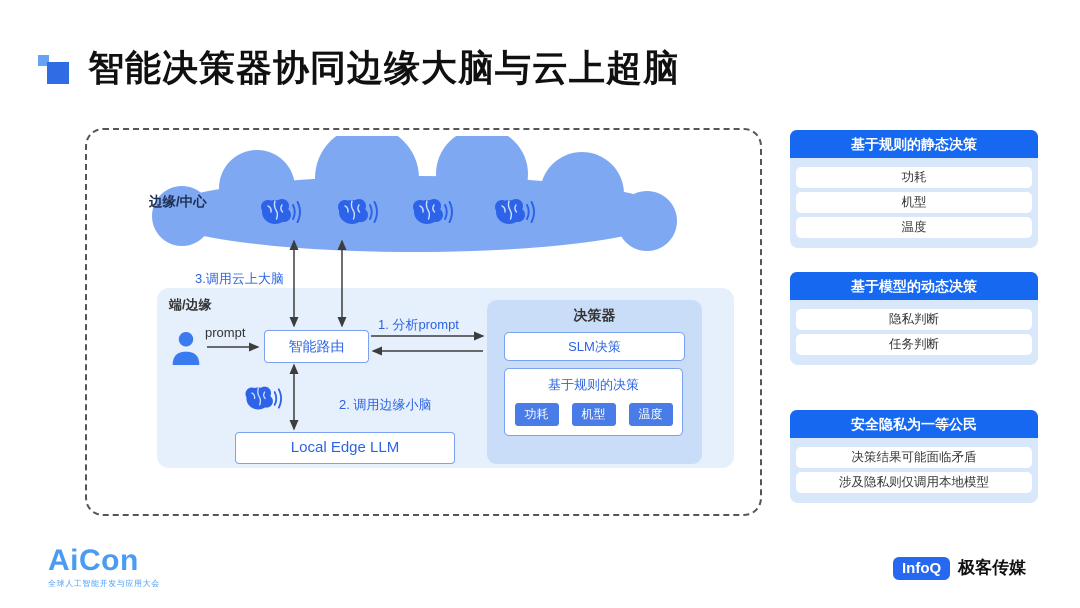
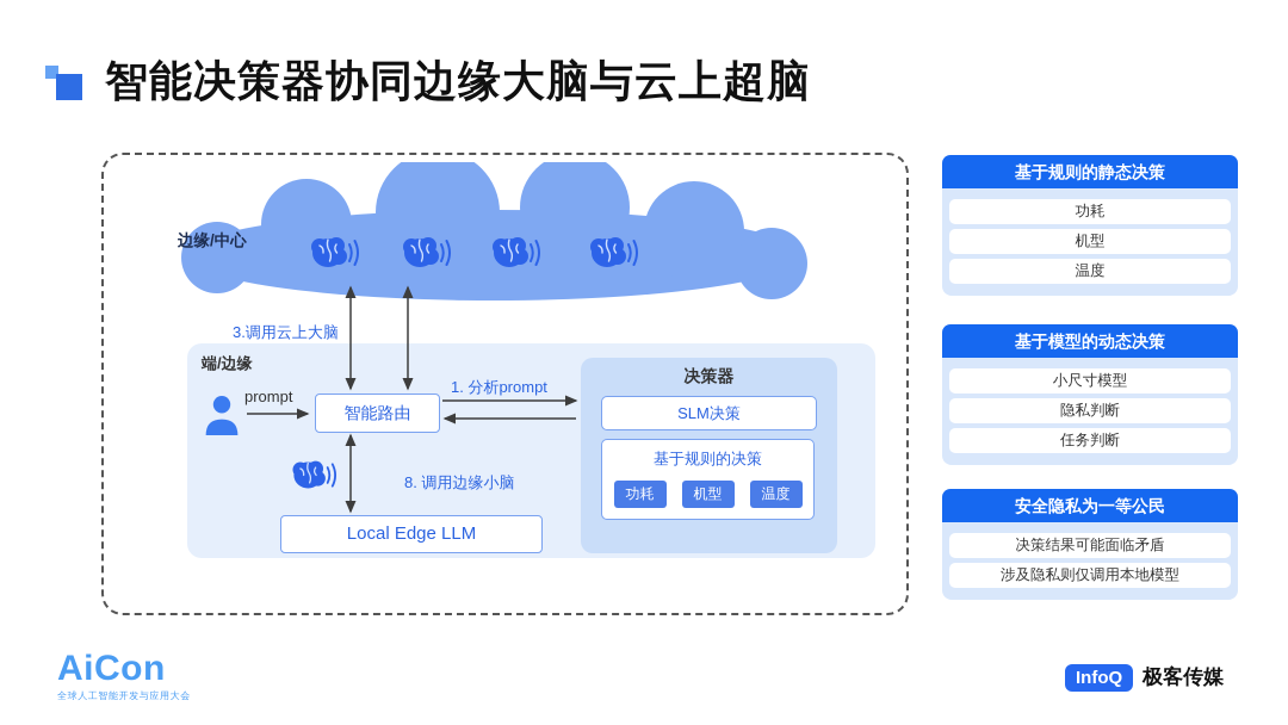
  智能决策器协同边缘大脑与云上超脑
  边缘/中心
  3.调用云上大脑
  端/边缘
  prompt
  1. 分析prompt
- 2. 调用边缘小脑
+ 8. 调用边缘小脑
  智能路由
  Local Edge LLM
  决策器
  SLM决策
  基于规则的决策
  功耗
  机型
  温度
  基于规则的静态决策
  功耗
  机型
  温度
  基于模型的动态决策
+ 小尺寸模型
  隐私判断
  任务判断
  安全隐私为一等公民
  决策结果可能面临矛盾
  涉及隐私则仅调用本地模型
  AiCon
  全球人工智能开发与应用大会
  InfoQ
  极客传媒
